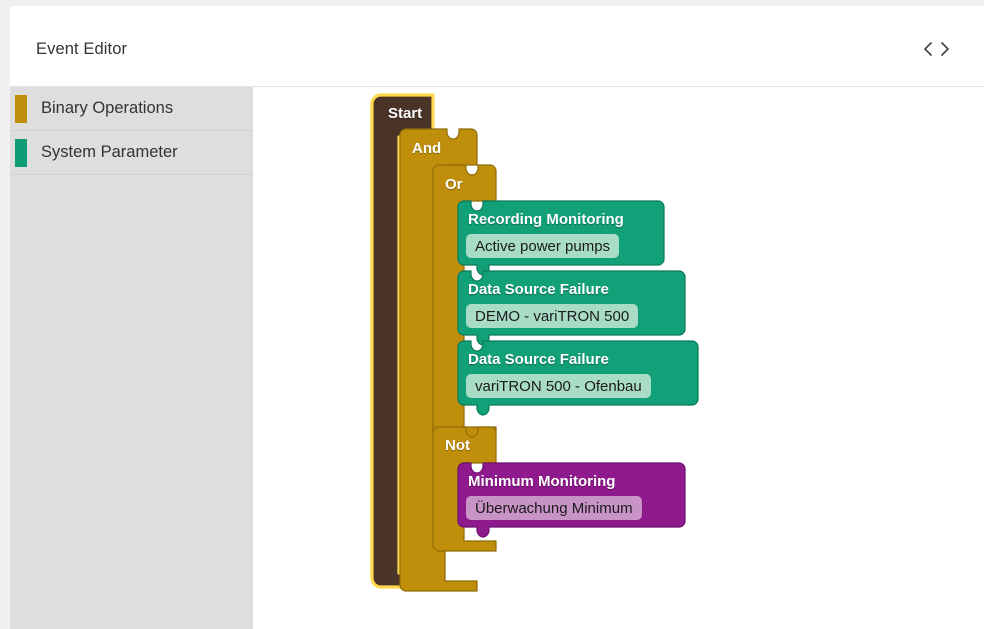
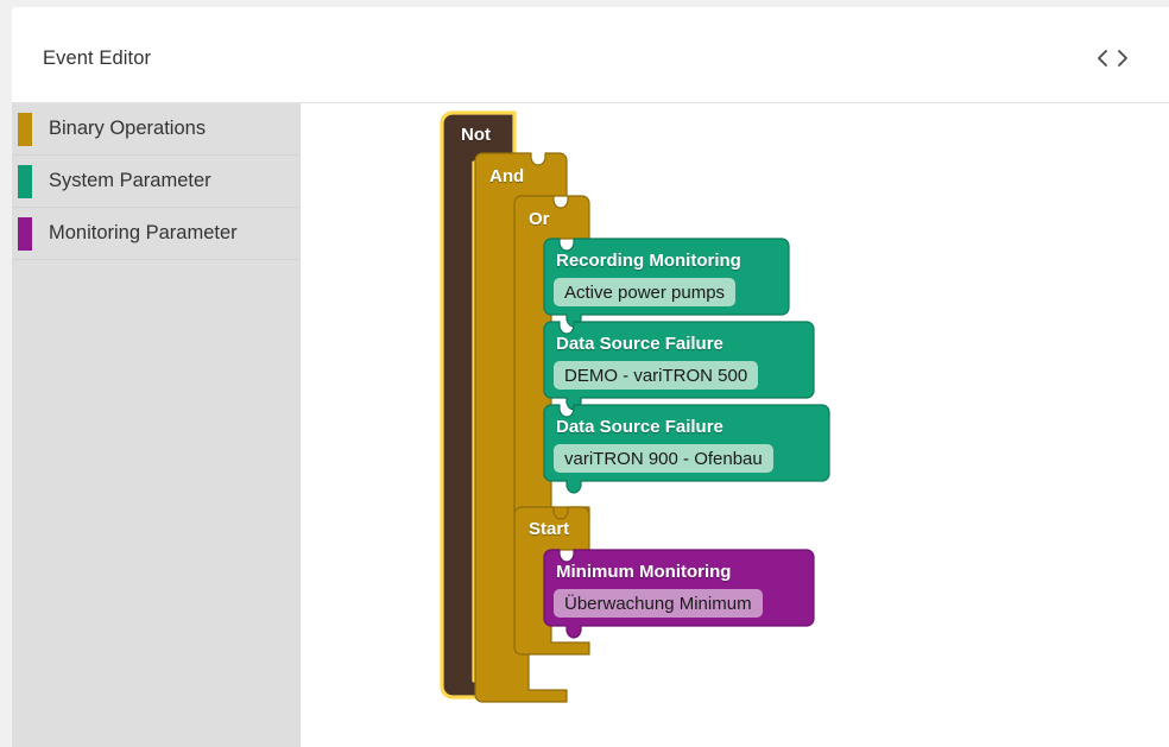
  Event Editor
  Binary Operations
  System Parameter
+ Monitoring Parameter
- Start
+ Not
  And
  Or
  Recording Monitoring
  Active power pumps
  Data Source Failure
  DEMO - variTRON 500
  Data Source Failure
- variTRON 500 - Ofenbau
+ variTRON 900 - Ofenbau
- Not
+ Start
  Minimum Monitoring
  Überwachung Minimum
